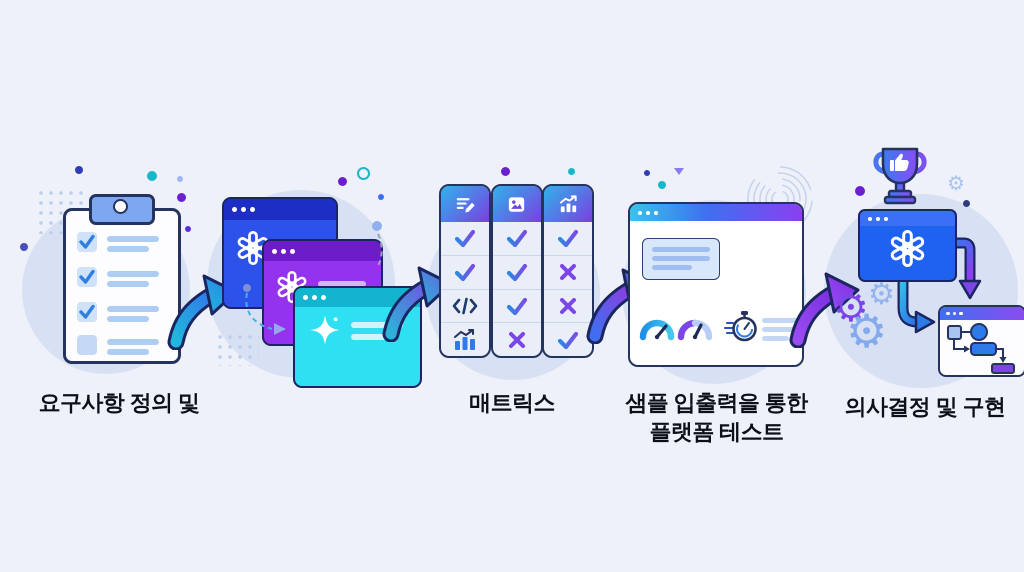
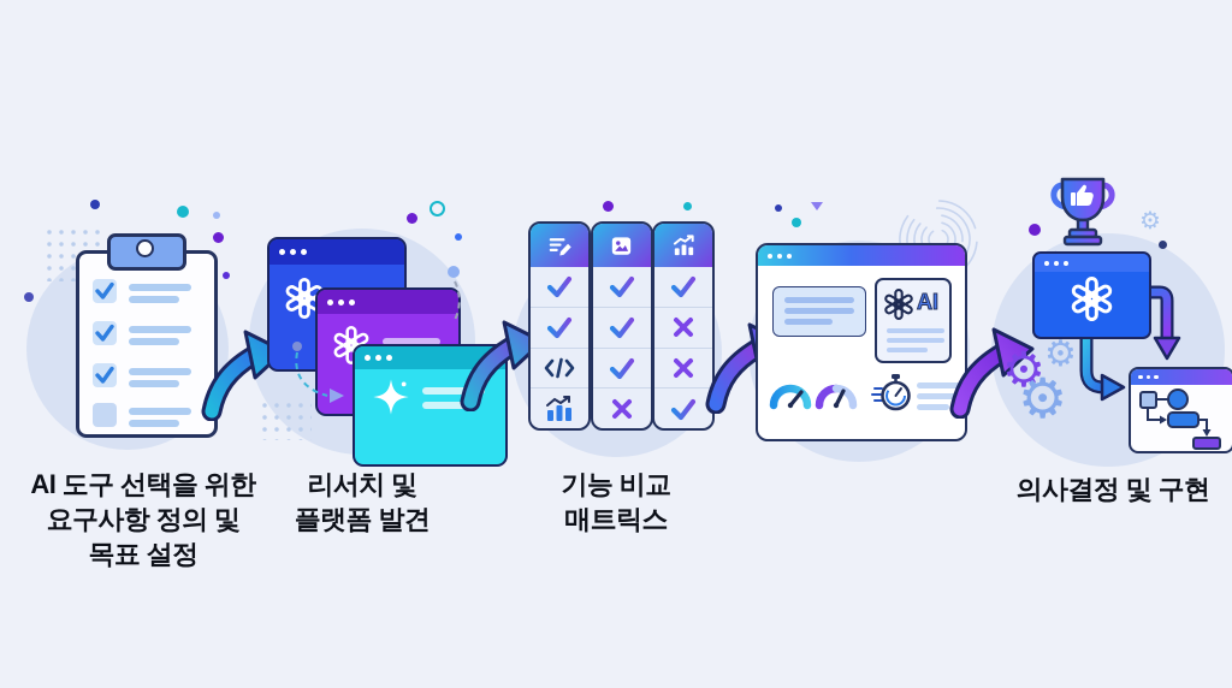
+ AI
  ⚙
  ⚙
  ⚙
  ⚙
+ AI 도구 선택을 위한
  요구사항 정의 및
+ 목표 설정
+ 리서치 및
+ 플랫폼 발견
+ 기능 비교
  매트릭스
- 샘플 입출력을 통한
- 플랫폼 테스트
  의사결정 및 구현
